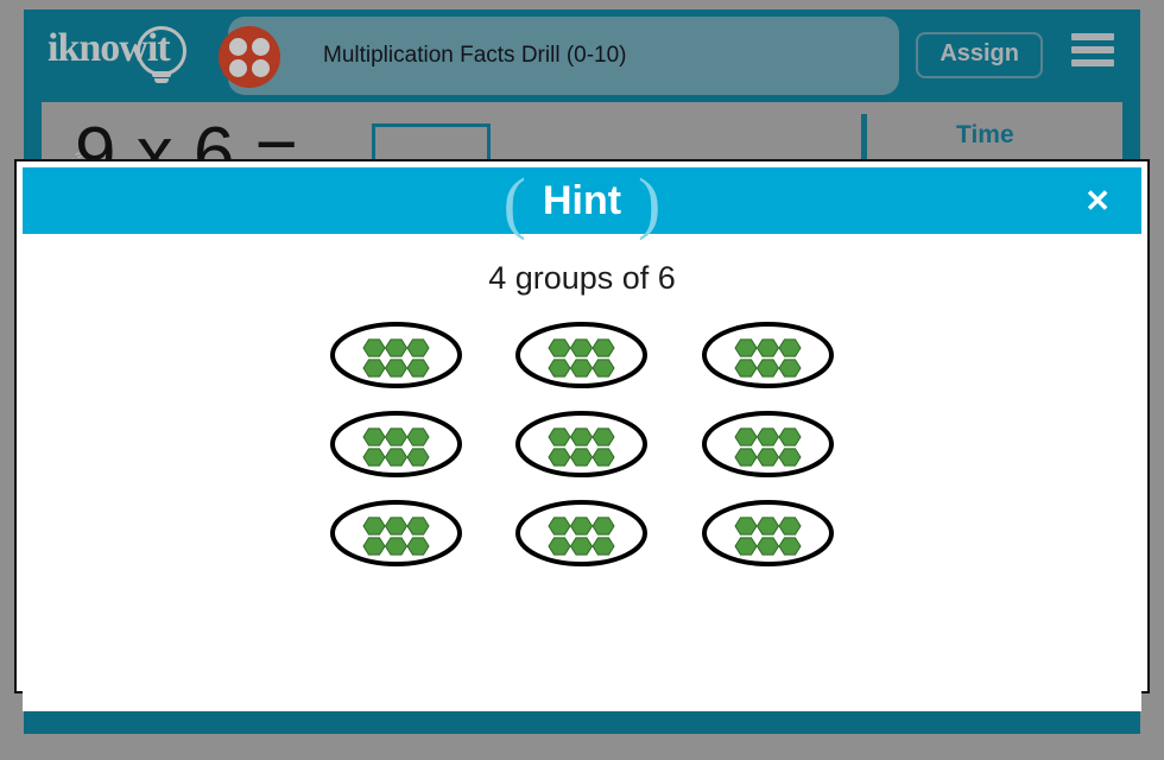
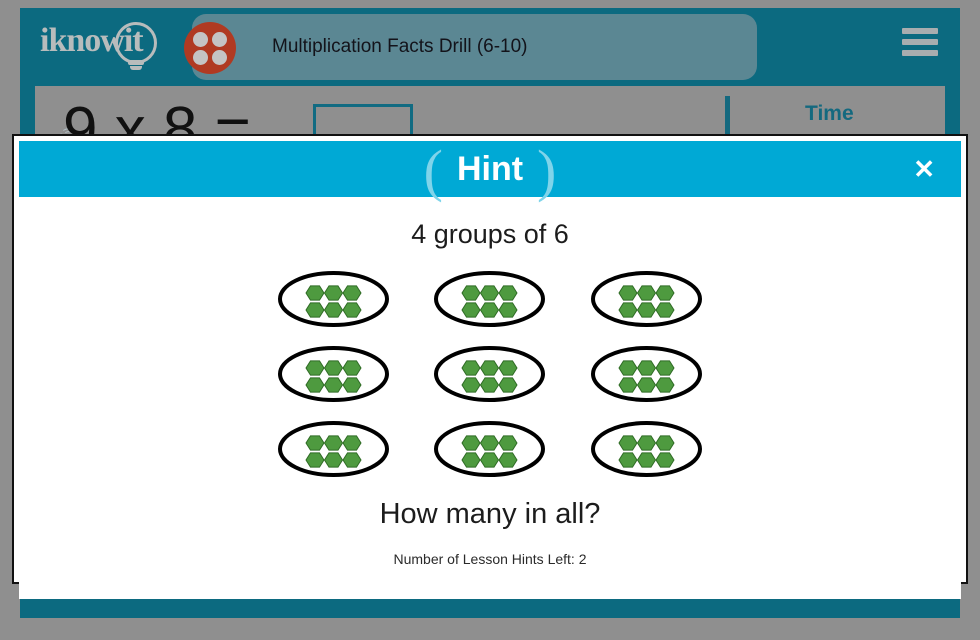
  iknowit
- Multiplication Facts Drill (0-10)
+ Multiplication Facts Drill (6-10)
- Assign
- 9 x 6 =
+ 9 x 8 =
  Time
  (
  Hint
  )
  ✕
  4 groups of 6
+ How many in all?
+ Number of Lesson Hints Left: 2
